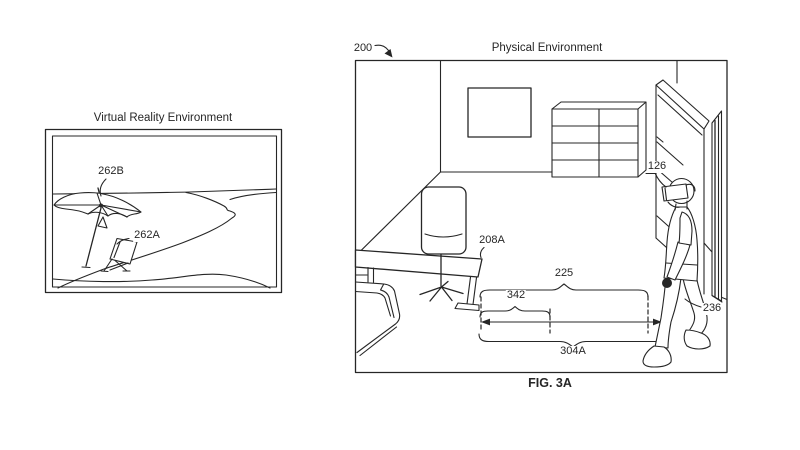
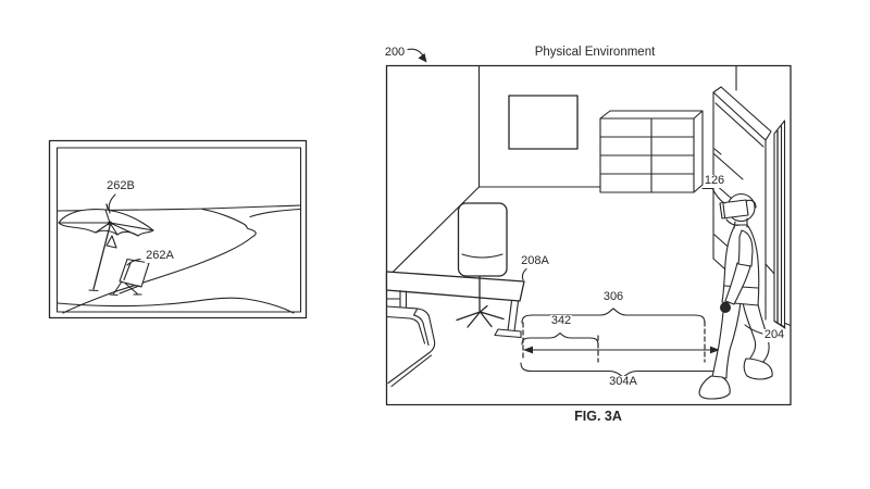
- Virtual Reality Environment
  262B
  262A
  Physical Environment
  200
  126
  208A
- 225
+ 306
  342
  304A
- 236
+ 204
  FIG. 3A
